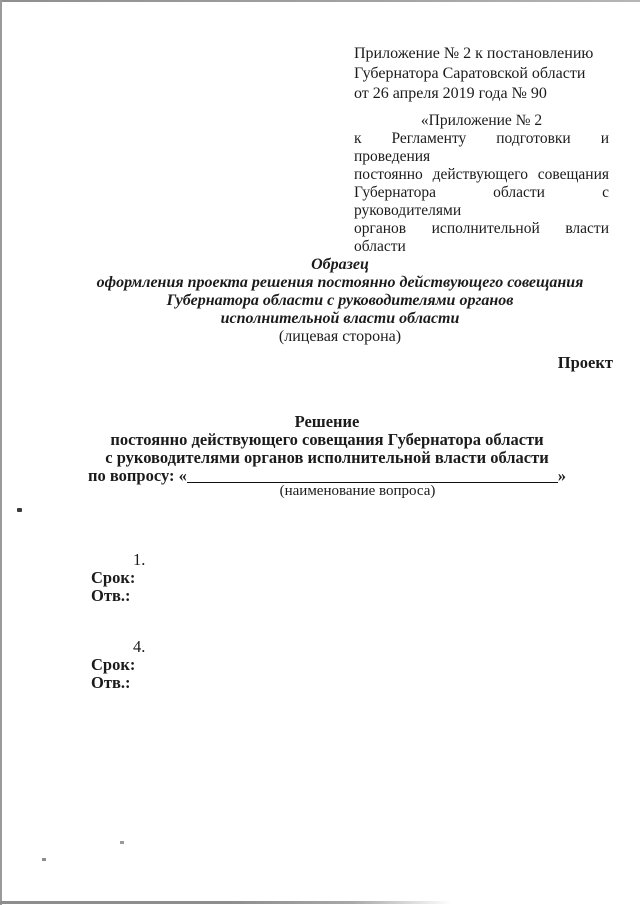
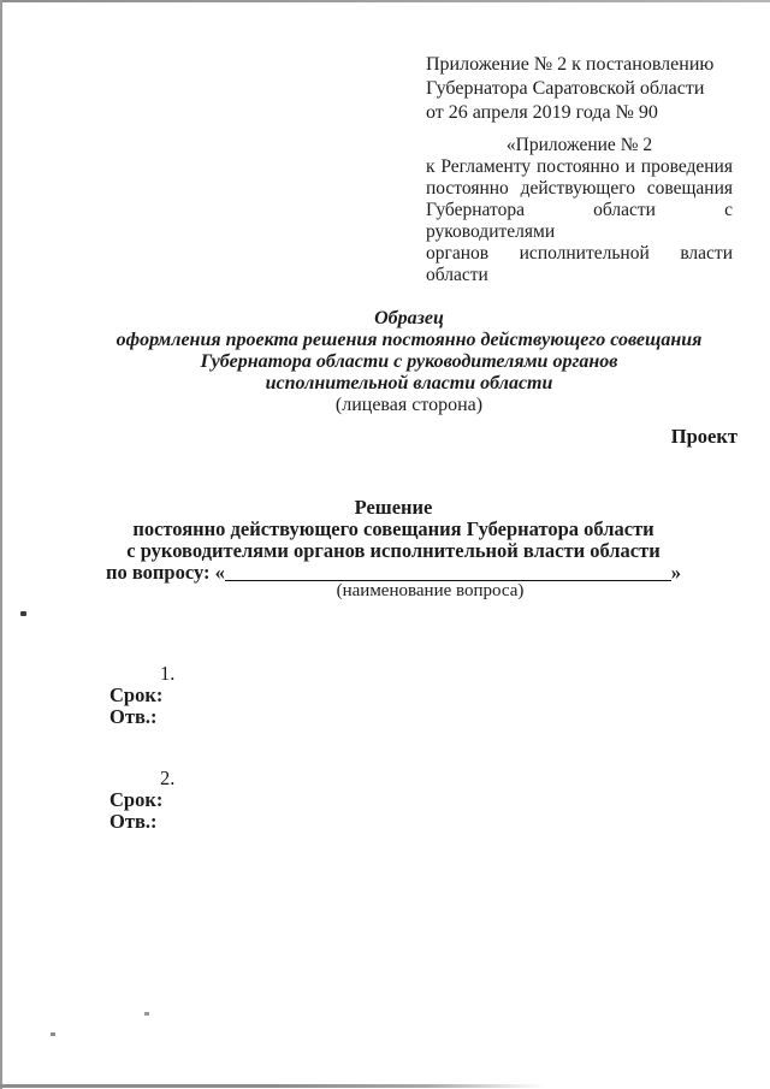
  Приложение № 2 к постановлению
  Губернатора Саратовской области
  от 26 апреля 2019 года № 90
  «Приложение № 2
- к Регламенту подготовки и проведения
+ к Регламенту постоянно и проведения
  постоянно действующего совещания
  Губернатора области с руководителями
  органов исполнительной власти области
  Образец
  оформления проекта решения постоянно действующего совещания
  Губернатора области с руководителями органов
  исполнительной власти области
  (лицевая сторона)
  Проект
  Решение
  постоянно действующего совещания Губернатора области
  с руководителями органов исполнительной власти области
  по вопросу: «
  »
  (наименование вопроса)
  1.
  Срок:
  Отв.:
- 4.
+ 2.
  Срок:
  Отв.:
